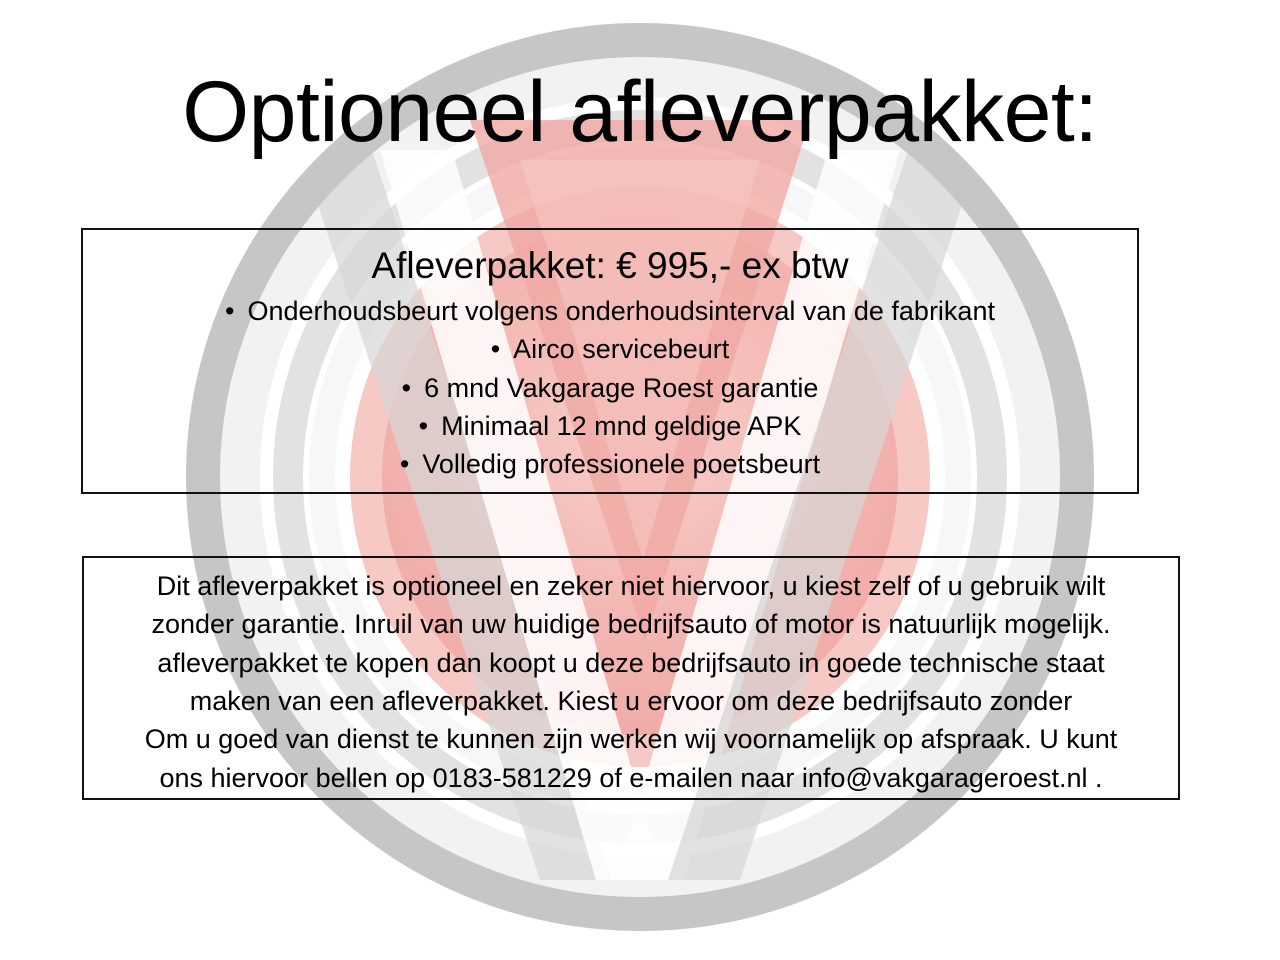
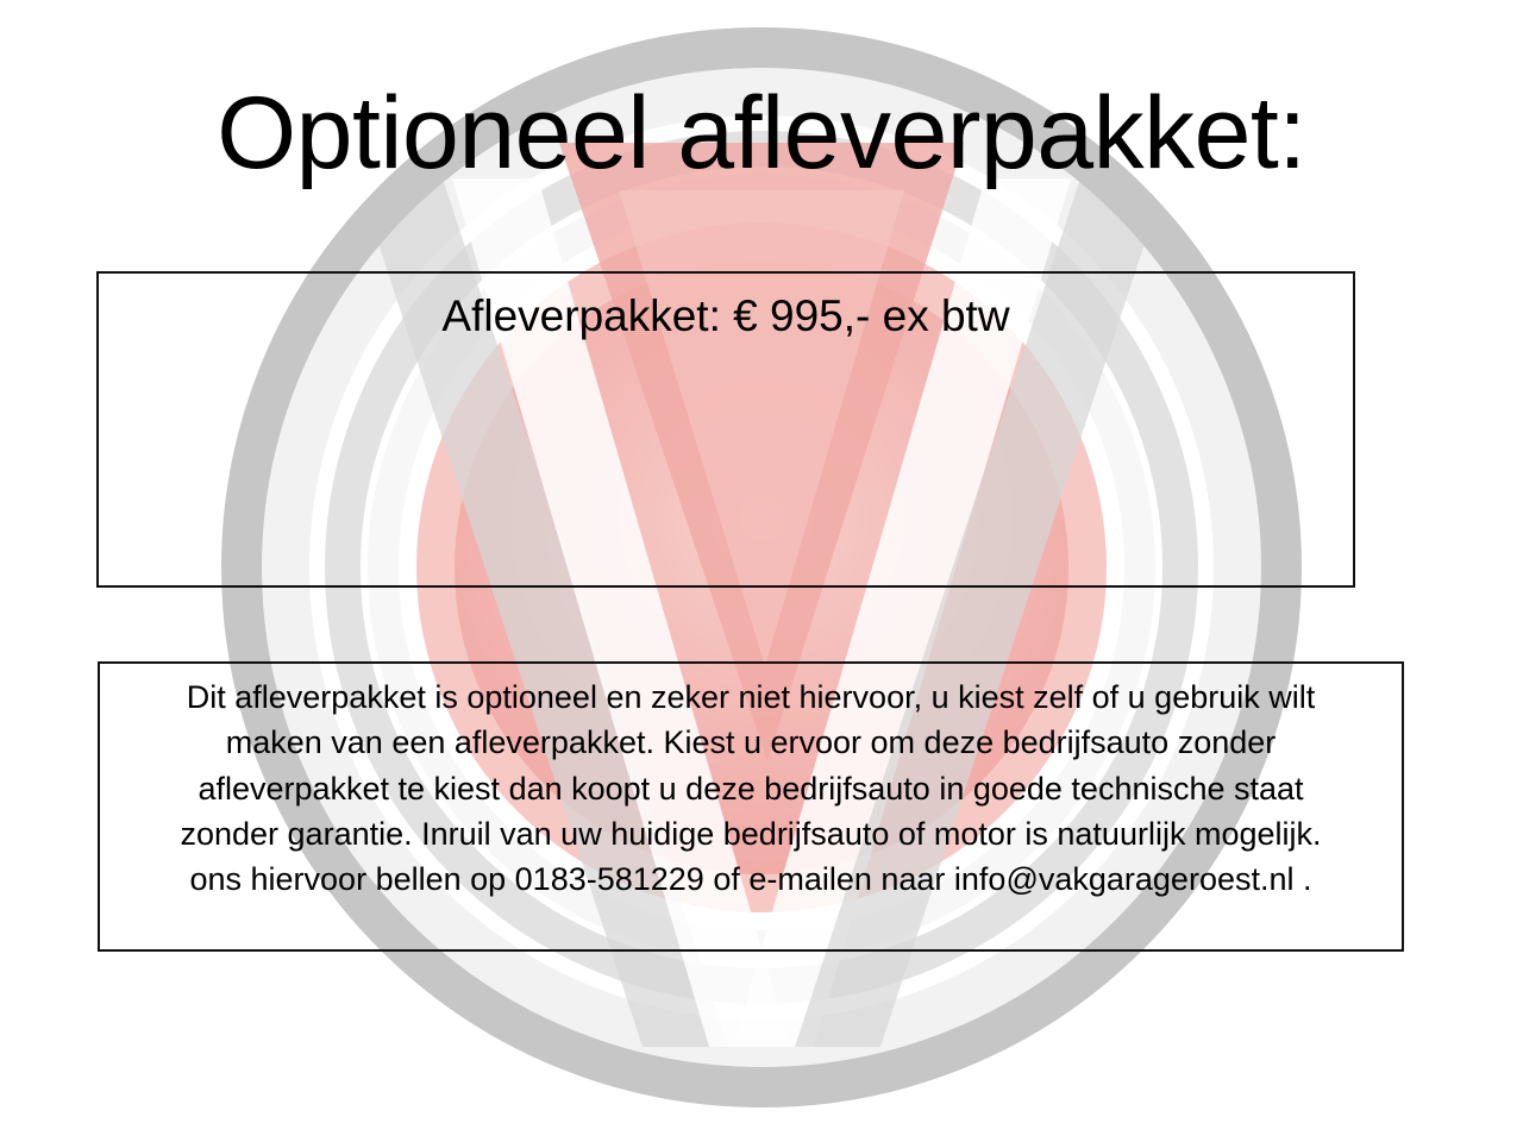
  Optioneel afleverpakket:
  Afleverpakket: € 995,- ex btw
- • Onderhoudsbeurt volgens onderhoudsinterval van de fabrikant
- • Airco servicebeurt
- • 6 mnd Vakgarage Roest garantie
- • Minimaal 12 mnd geldige APK
- • Volledig professionele poetsbeurt
  Dit afleverpakket is optioneel en zeker niet hiervoor, u kiest zelf of u gebruik wilt
- zonder garantie. Inruil van uw huidige bedrijfsauto of motor is natuurlijk mogelijk.
+ maken van een afleverpakket. Kiest u ervoor om deze bedrijfsauto zonder
- afleverpakket te kopen dan koopt u deze bedrijfsauto in goede technische staat
+ afleverpakket te kiest dan koopt u deze bedrijfsauto in goede technische staat
- maken van een afleverpakket. Kiest u ervoor om deze bedrijfsauto zonder
+ zonder garantie. Inruil van uw huidige bedrijfsauto of motor is natuurlijk mogelijk.
- Om u goed van dienst te kunnen zijn werken wij voornamelijk op afspraak. U kunt
  ons hiervoor bellen op 0183-581229 of e-mailen naar info@vakgarageroest.nl .
